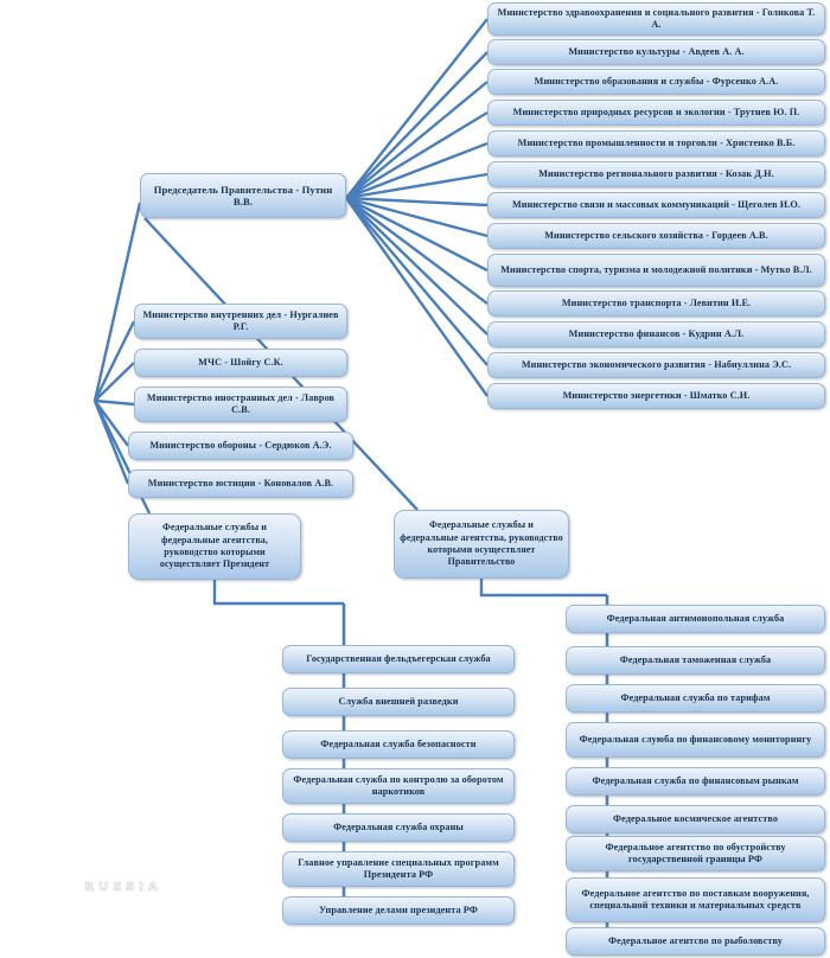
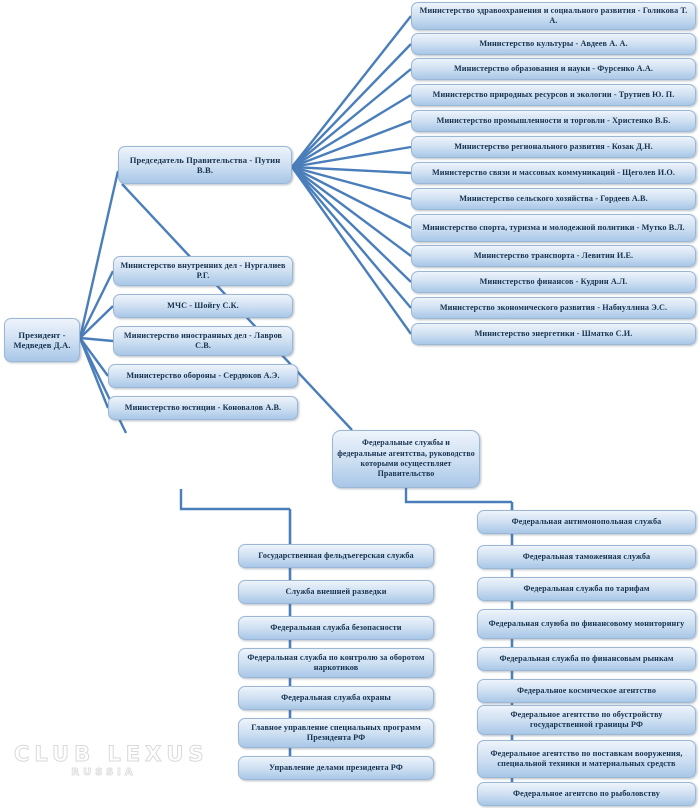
+ Президент - Медведев Д.А.
  Председатель Правительства - Путин В.В.
- Федеральные службы и федеральные агентства, руководство которыми осуществляет Президент
  Федеральные службы и федеральные агентства, руководство которыми осуществляет Правительство
  Министерство внутренних дел - Нургалиев Р.Г.
  МЧС - Шойгу С.К.
  Министерство иностранных дел - Лавров С.В.
  Министерство обороны - Сердюков А.Э.
  Министерство юстиции - Коновалов А.В.
  Министерство здравоохранения и социального развития - Голикова Т. А.
  Министерство культуры - Авдеев А. А.
- Министерство образования и службы - Фурсенко А.А.
+ Министерство образования и науки - Фурсенко А.А.
  Министерство природных ресурсов и экологии - Трутнев Ю. П.
  Министерство промышленности и торговли - Христенко В.Б.
  Министерство регионального развития - Козак Д.Н.
  Министерство связи и массовых коммуникаций - Щеголев И.О.
  Министерство сельского хозяйства - Гордеев А.В.
  Министерство спорта, туризма и молодежной политики - Мутко В.Л.
  Министерство транспорта - Левитин И.Е.
  Министерство финансов - Кудрин А.Л.
  Министерство экономического развития - Набиуллина Э.С.
  Министерство энергетики - Шматко С.И.
  Государственная фельдъегерская служба
  Служба внешней разведки
  Федеральная служба безопасности
  Федеральная служба по контролю за оборотом наркотиков
  Федеральная служба охраны
  Главное управление специальных программ Президента РФ
  Управление делами президента РФ
  Федеральная антимонопольная служба
  Федеральная таможенная служба
  Федеральная служба по тарифам
  Федеральная слуюба по финансовому мониторингу
  Федеральная служба по финансовым рынкам
  Федеральное космическое агентство
  Федеральное агентство по обустройству государственной границы РФ
  Федеральное агентство по поставкам вооружения, специальной техники и материальных средств
  Федеральное агентсво по рыболовству
+ CLUB LEXUS
  RUSSIA
